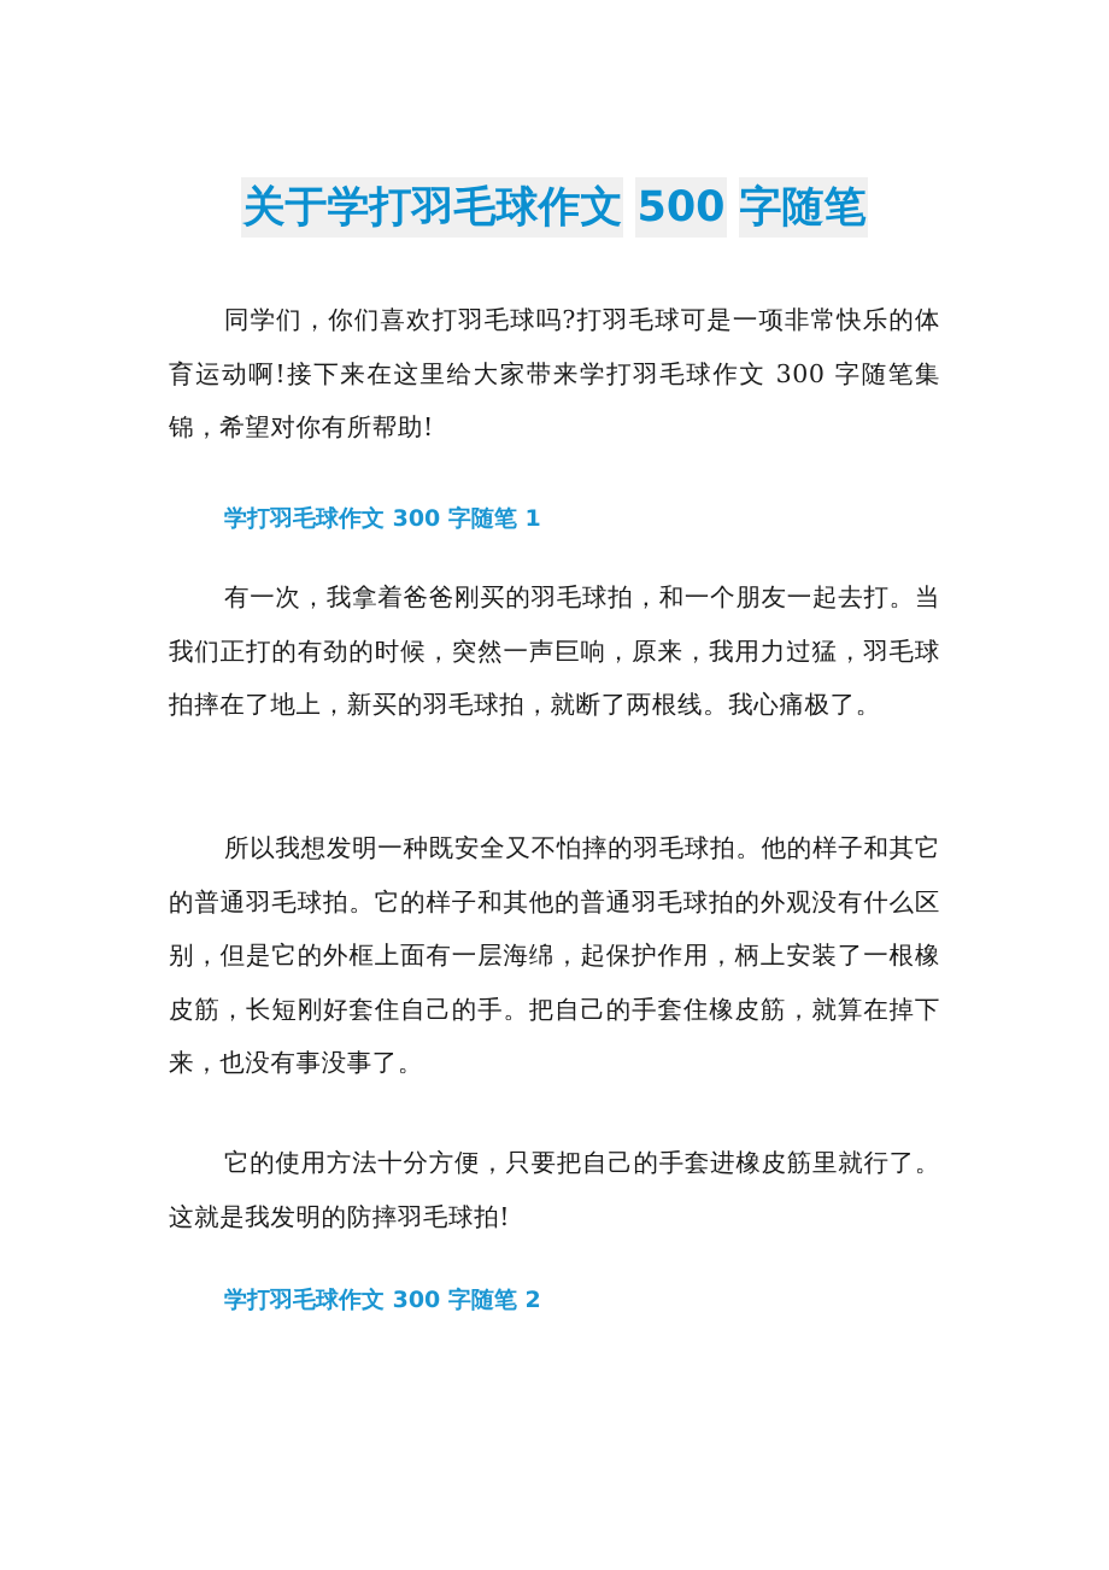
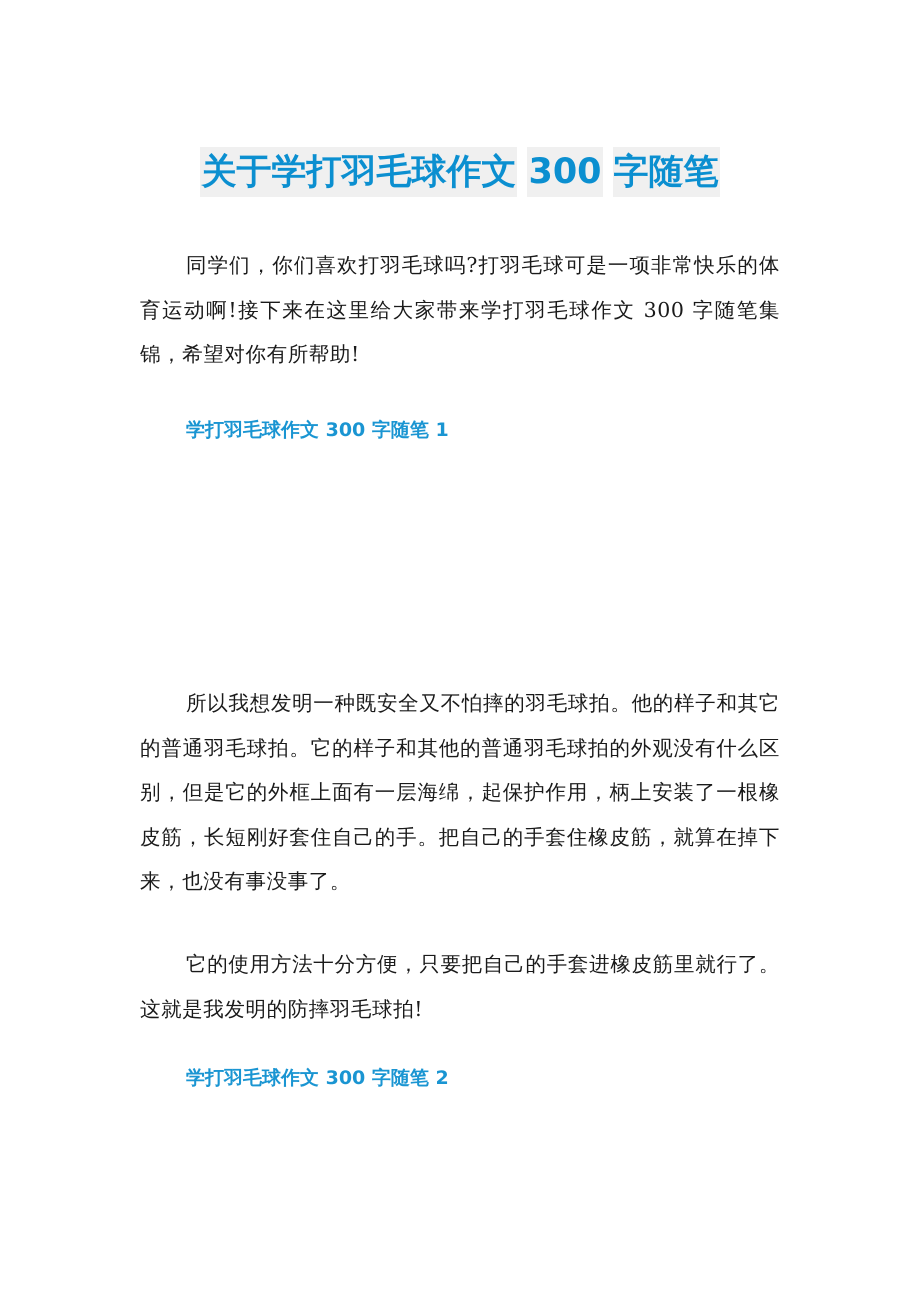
- 关于学打羽毛球作文 500 字随笔
+ 关于学打羽毛球作文 300 字随笔
  同学们，你们喜欢打羽毛球吗?打羽毛球可是一项非常快乐的体育运动啊!接下来在这里给大家带来学打羽毛球作文 300 字随笔集锦，希望对你有所帮助!
  学打羽毛球作文 300 字随笔 1
- 有一次，我拿着爸爸刚买的羽毛球拍，和一个朋友一起去打。当我们正打的有劲的时候，突然一声巨响，原来，我用力过猛，羽毛球拍摔在了地上，新买的羽毛球拍，就断了两根线。我心痛极了。
  所以我想发明一种既安全又不怕摔的羽毛球拍。他的样子和其它的普通羽毛球拍。它的样子和其他的普通羽毛球拍的外观没有什么区别，但是它的外框上面有一层海绵，起保护作用，柄上安装了一根橡皮筋，长短刚好套住自己的手。把自己的手套住橡皮筋，就算在掉下来，也没有事没事了。
  它的使用方法十分方便，只要把自己的手套进橡皮筋里就行了。这就是我发明的防摔羽毛球拍!
  学打羽毛球作文 300 字随笔 2
